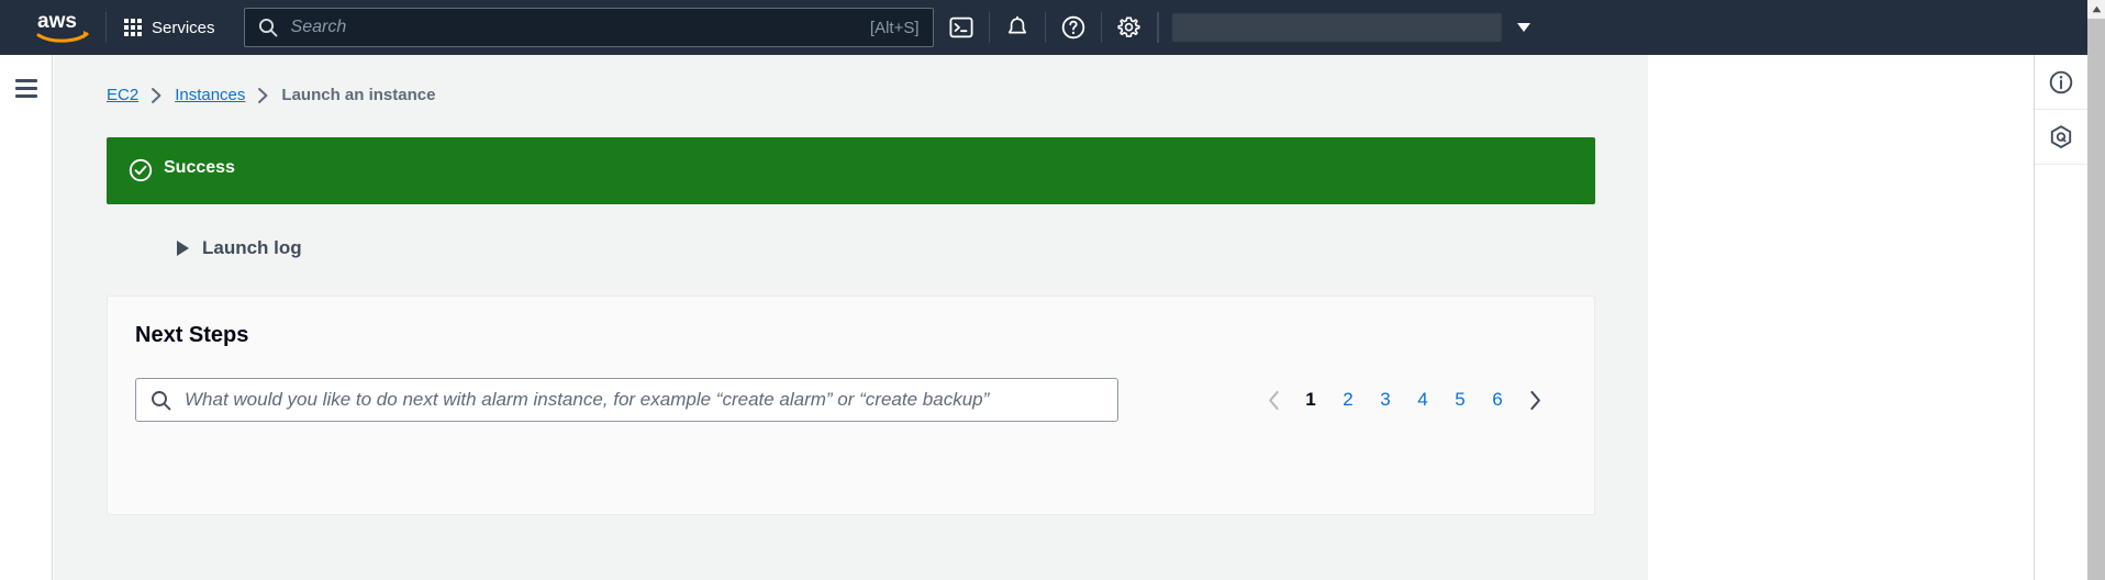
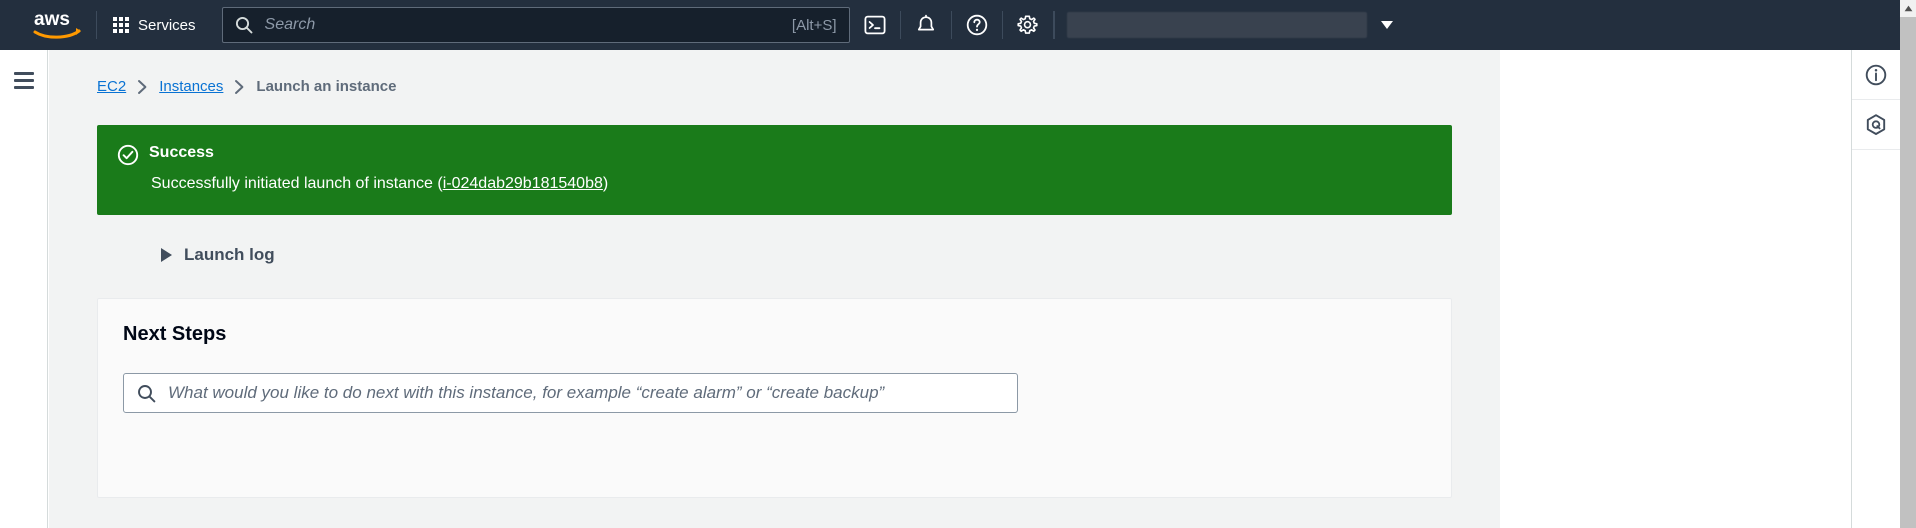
  aws
  Services
  Search
  [Alt+S]
  EC2
  Instances
  Launch an instance
  Success
+ Successfully initiated launch of instance (i-024dab29b181540b8)
  Launch log
  Next Steps
- What would you like to do next with alarm instance, for example “create alarm” or “create backup”
+ What would you like to do next with this instance, for example “create alarm” or “create backup”
- 1
- 2
- 3
- 4
- 5
- 6
